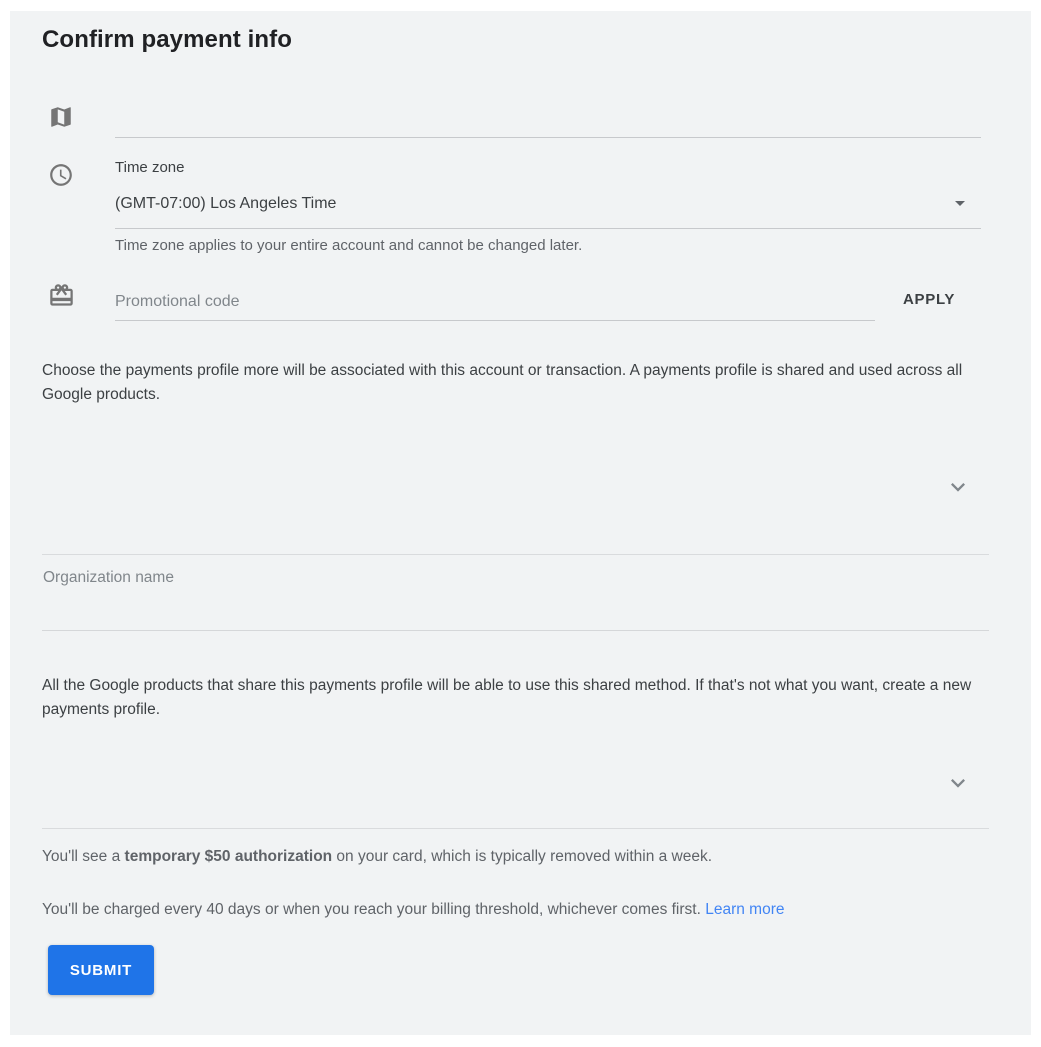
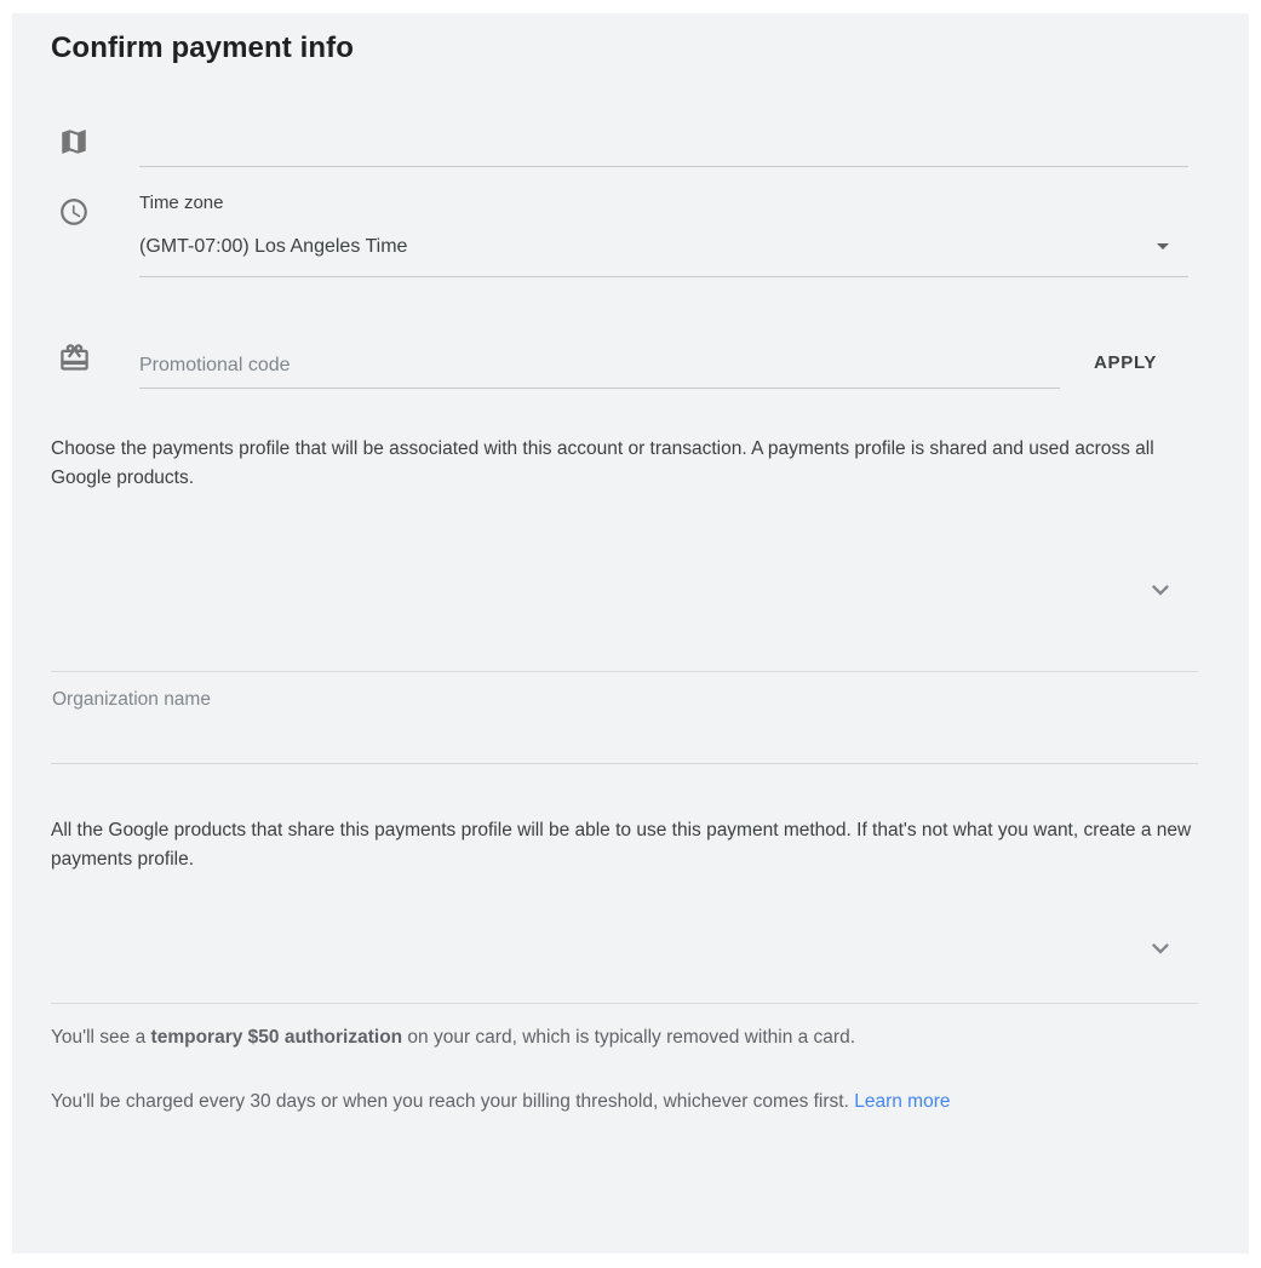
  Confirm payment info
  Time zone
  (GMT-07:00) Los Angeles Time
- Time zone applies to your entire account and cannot be changed later.
  Promotional code
  APPLY
- Choose the payments profile more will be associated with this account or transaction. A payments profile is shared and used across all Google products.
+ Choose the payments profile that will be associated with this account or transaction. A payments profile is shared and used across all Google products.
  Organization name
- All the Google products that share this payments profile will be able to use this shared method. If that's not what you want, create a new payments profile.
+ All the Google products that share this payments profile will be able to use this payment method. If that's not what you want, create a new payments profile.
- You'll see a temporary $50 authorization on your card, which is typically removed within a week.
+ You'll see a temporary $50 authorization on your card, which is typically removed within a card.
- You'll be charged every 40 days or when you reach your billing threshold, whichever comes first. Learn more
+ You'll be charged every 30 days or when you reach your billing threshold, whichever comes first. Learn more
- SUBMIT
